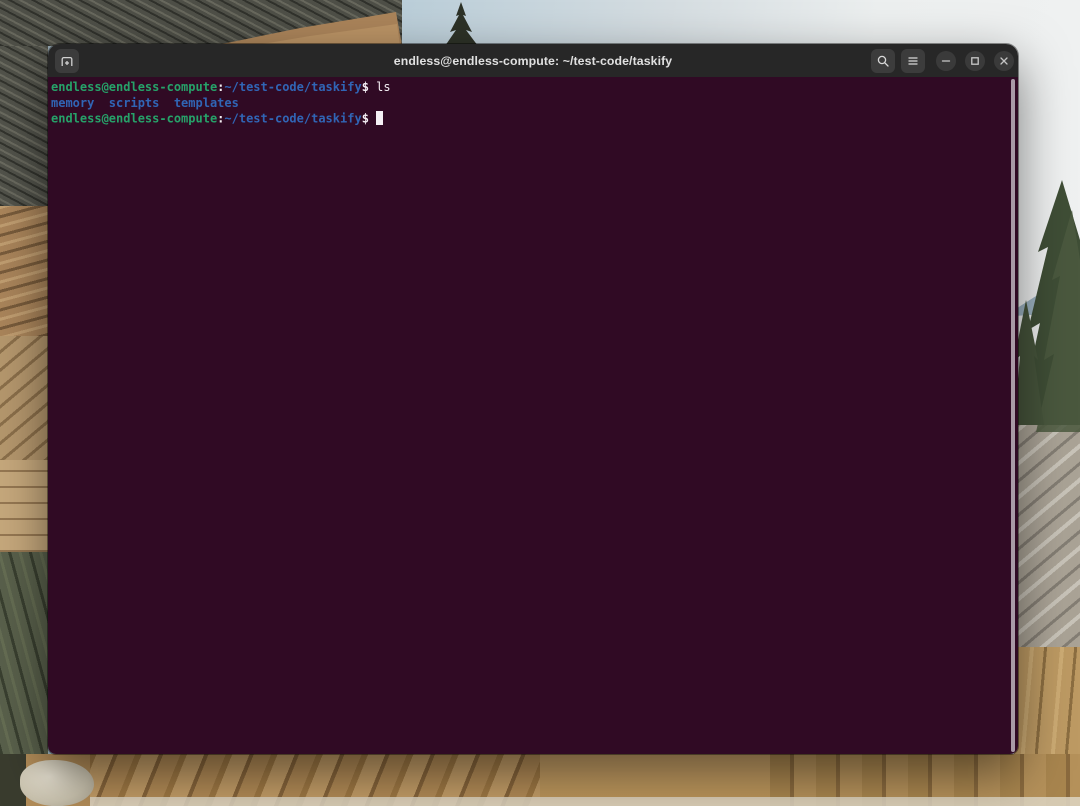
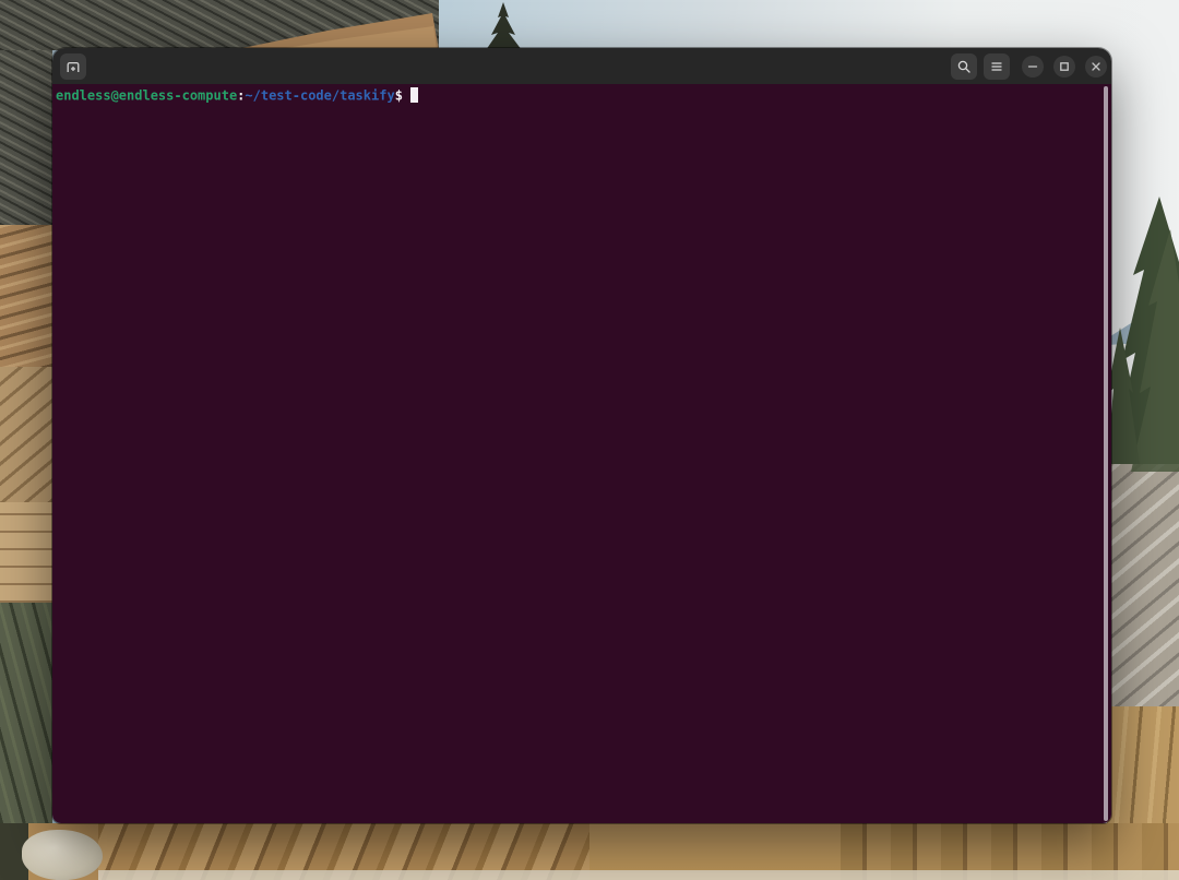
- endless@endless-compute: ~/test-code/taskify
- endless@endless-compute:~/test-code/taskify$ ls
- memory scripts templates
  endless@endless-compute:~/test-code/taskify$
